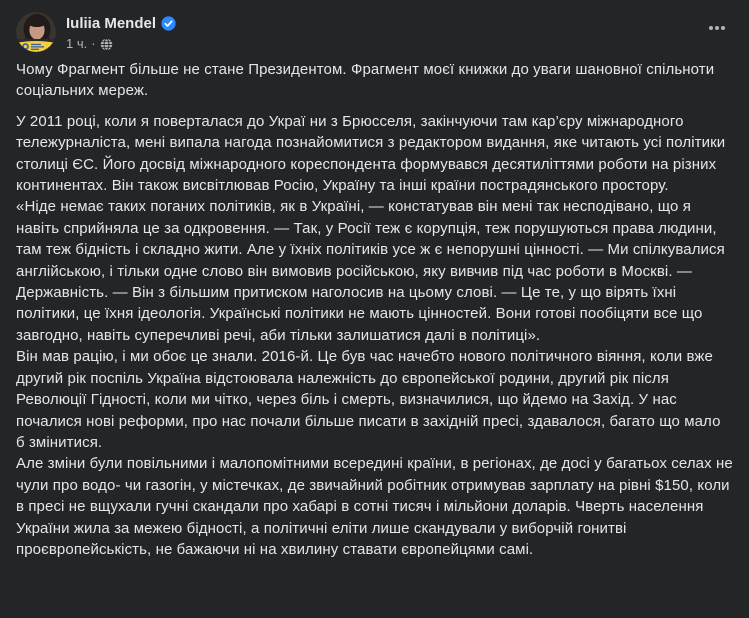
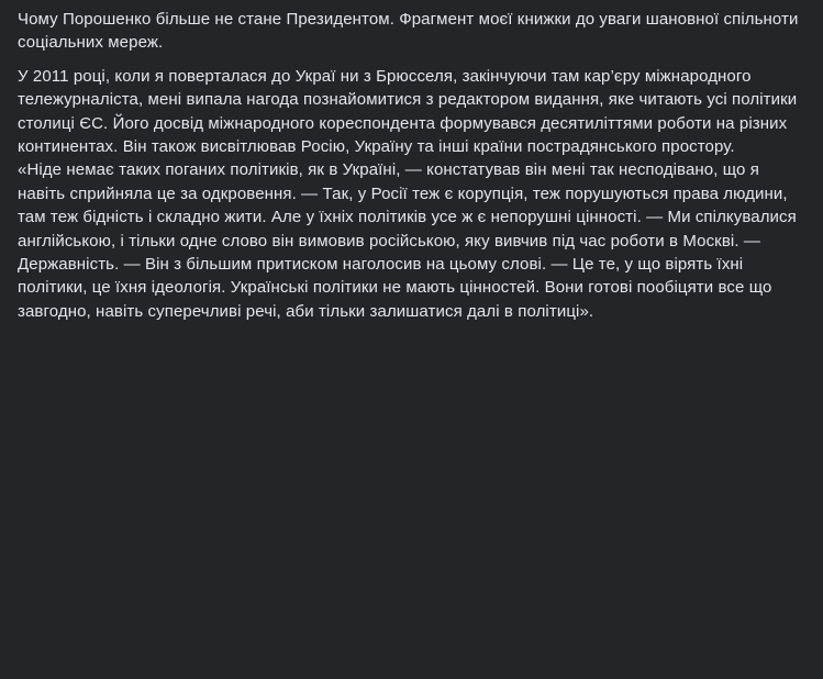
- Iuliia Mendel
- 1 ч.
- ·
- Чому Фрагмент більше не стане Президентом. Фрагмент моєї книжки до уваги шановної спільноти соціальних мереж.
+ Чому Порошенко більше не стане Президентом. Фрагмент моєї книжки до уваги шановної спільноти соціальних мереж.
  У 2011 році, коли я поверталася до Украї ни з Брюсселя, закінчуючи там кар’єру міжнародного тележурналіста, мені випала нагода познайомитися з редактором видання, яке читають усі політики столиці ЄС. Його досвід міжнародного кореспондента формувався десятиліттями роботи на різних континентах. Він також висвітлював Росію, Україну та інші країни пострадянського простору.
  «Ніде немає таких поганих політиків, як в Україні, — констатував він мені так несподівано, що я навіть сприйняла це за одкровення. — Так, у Росії теж є корупція, теж порушуються права людини, там теж бідність і складно жити. Але у їхніх політиків усе ж є непорушні цінності. — Ми спілкувалися англійською, і тільки одне слово він вимовив російською, яку вивчив під час роботи в Москві. — Державність. — Він з більшим притиском наголосив на цьому слові. — Це те, у що вірять їхні політики, це їхня ідеологія. Українські політики не мають цінностей. Вони готові пообіцяти все що завгодно, навіть суперечливі речі, аби тільки залишатися далі в політиці».
- Він мав рацію, і ми обоє це знали. 2016-й. Це був час начебто нового політичного віяння, коли вже другий рік поспіль Україна відстоювала належність до європейської родини, другий рік після Революції Гідності, коли ми чітко, через біль і смерть, визначилися, що йдемо на Захід. У нас почалися нові реформи, про нас почали більше писати в західній пресі, здавалося, багато що мало б змінитися.
- Але зміни були повільними і малопомітними всередині країни, в регіонах, де досі у багатьох селах не чули про водо- чи газогін, у містечках, де звичайний робітник отримував зарплату на рівні $150, коли в пресі не вщухали гучні скандали про хабарі в сотні тисяч і мільйони доларів. Чверть населення України жила за межею бідності, а політичні еліти лише скандували у виборчій гонитві
- проєвропейськість, не бажаючи ні на хвилину ставати європейцями самі.
